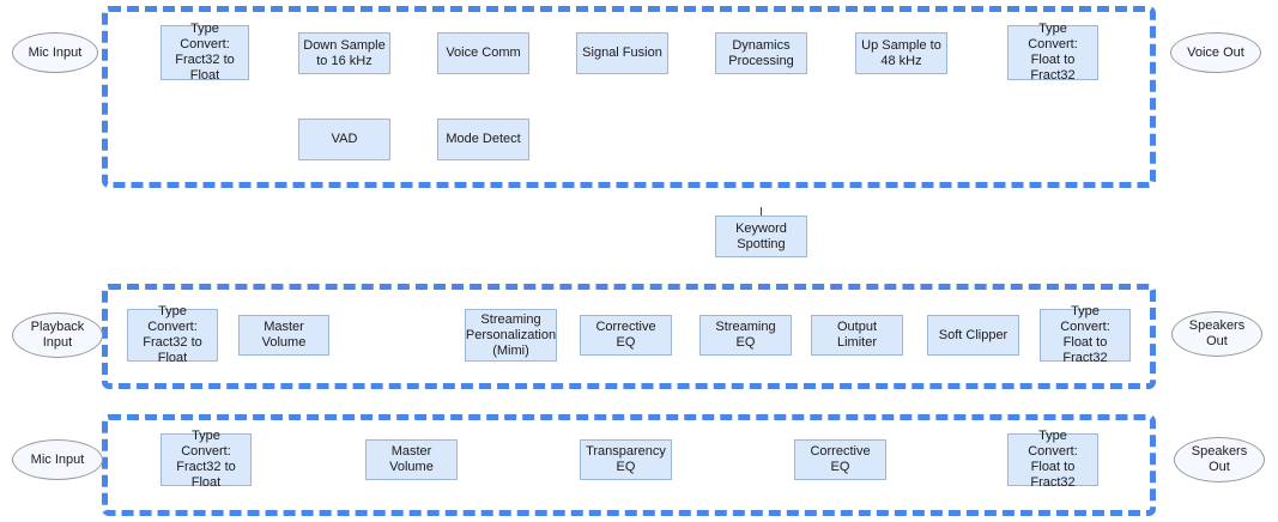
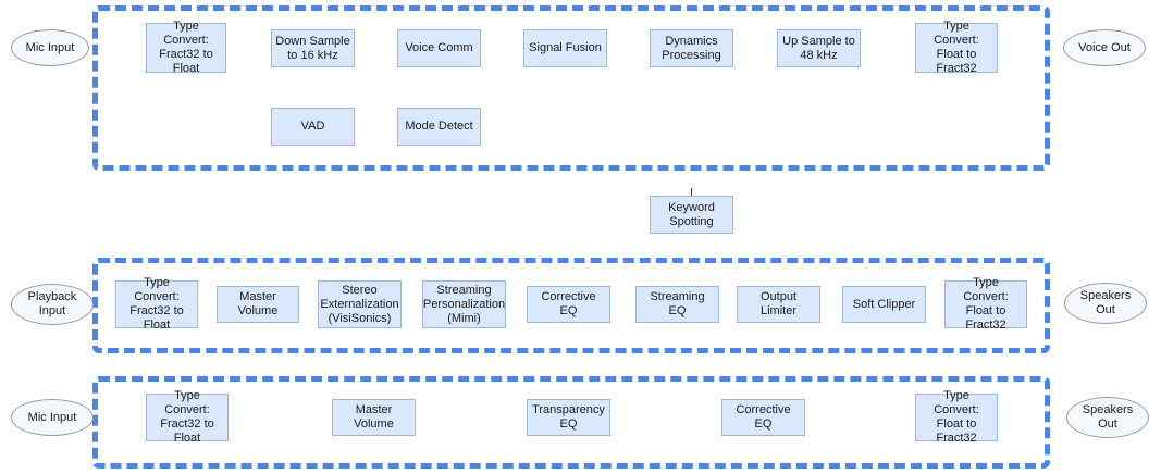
  Mic Input
  Type Convert:
  Fract32 to
  Float
  Down Sample
  to 16 kHz
  Voice Comm
  Signal Fusion
  Dynamics
  Processing
  Up Sample to
  48 kHz
  Type Convert:
  Float to
  Fract32
  Voice Out
  VAD
  Mode Detect
  Keyword
  Spotting
  Playback
  Input
  Type Convert:
  Fract32 to
  Float
  Master Volume
+ Stereo
+ Externalization
+ (VisiSonics)
  Streaming
  Personalization
  (Mimi)
  Corrective EQ
  Streaming EQ
  Output Limiter
  Soft Clipper
  Type Convert:
  Float to
  Fract32
  Speakers
  Out
  Mic Input
  Type Convert:
  Fract32 to
  Float
  Master Volume
  Transparency
  EQ
  Corrective EQ
  Type Convert:
  Float to
  Fract32
  Speakers
  Out
